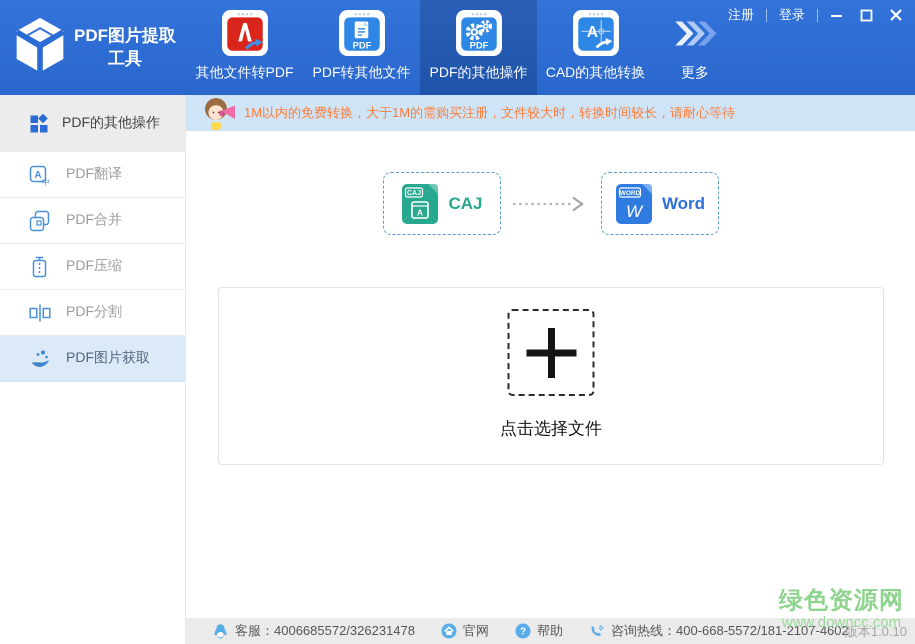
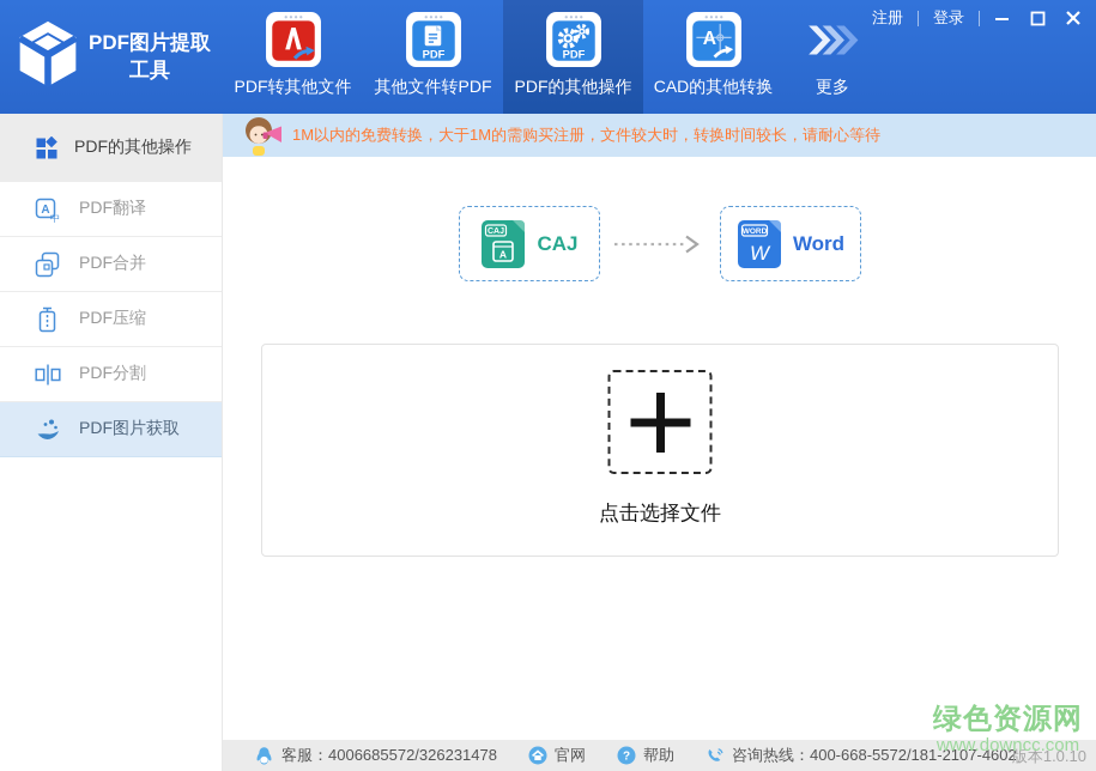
  PDF图片提取
  工具
- 其他文件转PDF
+ PDF转其他文件
  PDF
- PDF转其他文件
+ 其他文件转PDF
  PDF
  PDF的其他操作
  A
  CAD的其他转换
  更多
  注册
  登录
  PDF的其他操作
  A
  中
  PDF翻译
  PDF合并
  PDF压缩
  PDF分割
  PDF图片获取
  1M以内的免费转换，大于1M的需购买注册，文件较大时，转换时间较长，请耐心等待
  A
  CAJ
  W
  Word
  点击选择文件
  客服：4006685572/326231478
  官网
  ?
  帮助
  咨询热线：400-668-5572/181-2107-4602
  版本1.0.10
  绿色资源网
  www.downcc.com
